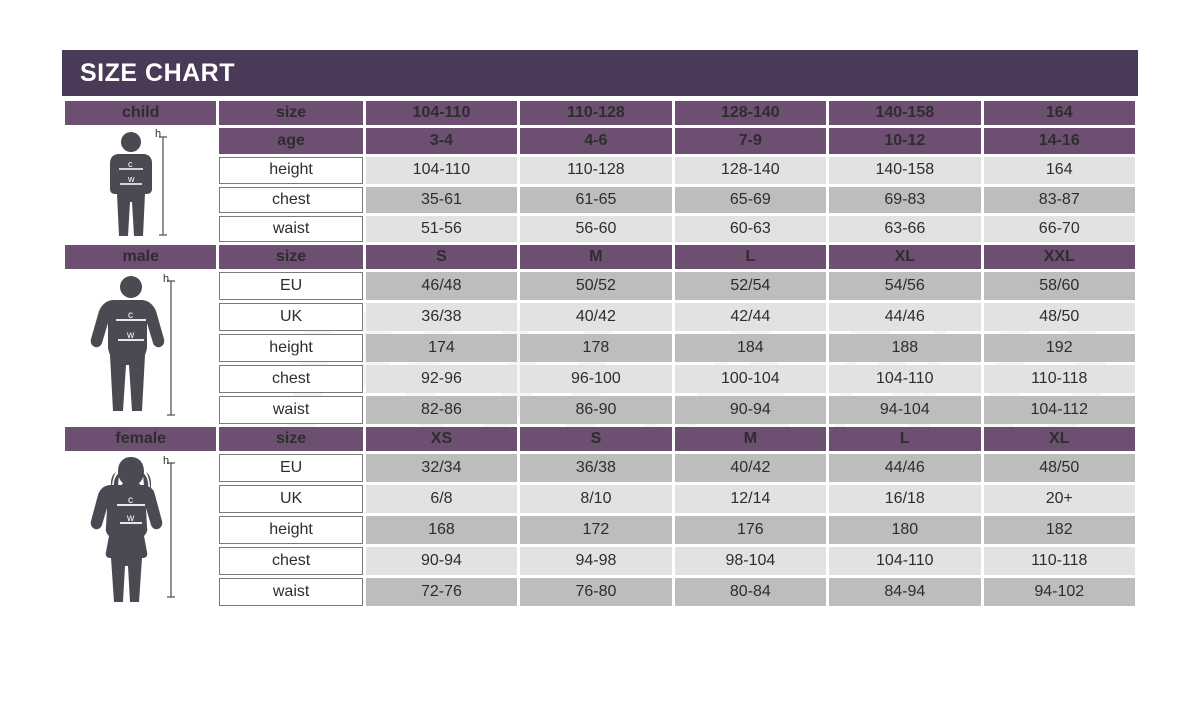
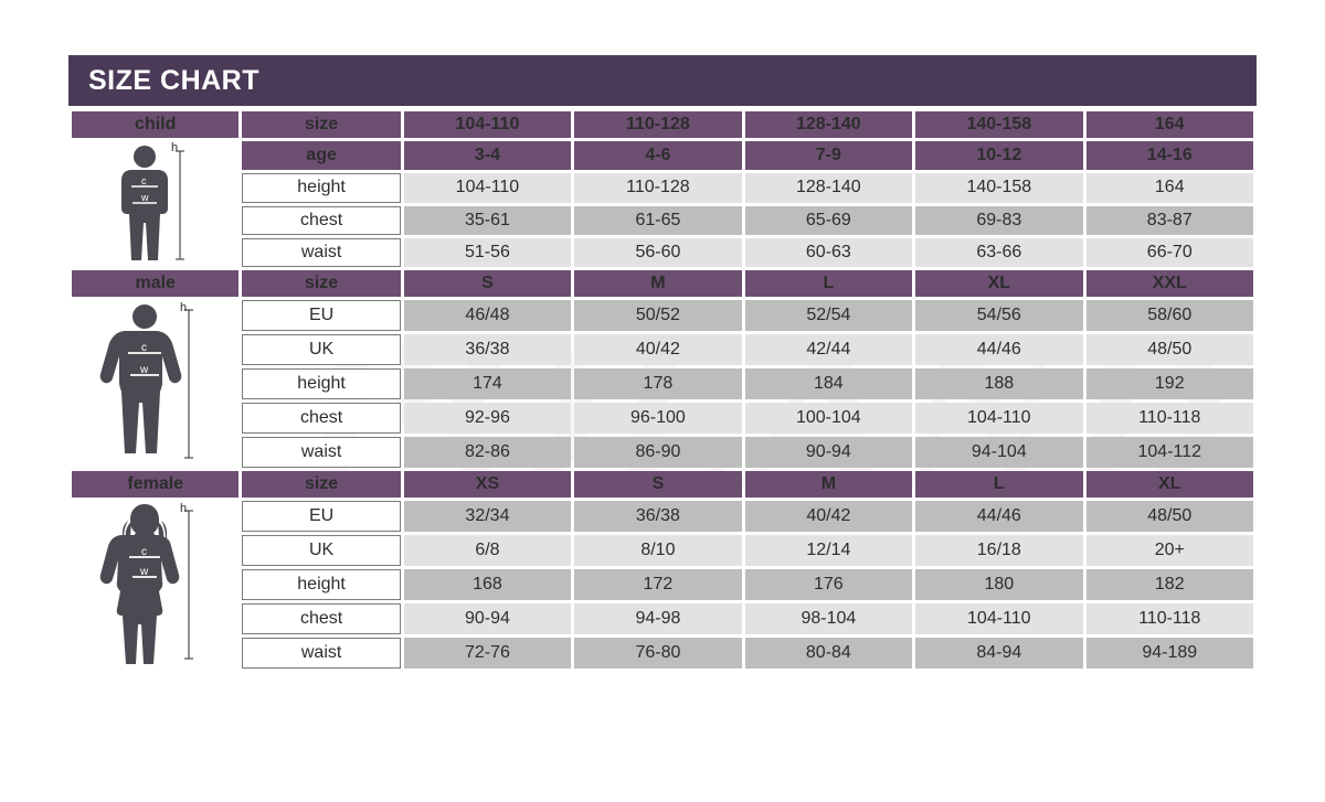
  SIZE CHART
  child	size	104-110	110-128	128-140	140-158	164
  c w h	age	3-4	4-6	7-9	10-12	14-16
  height	104-110	110-128	128-140	140-158	164
  chest	35-61	61-65	65-69	69-83	83-87
  waist	51-56	56-60	60-63	63-66	66-70
  male	size	S	M	L	XL	XXL
  c w h	EU	46/48	50/52	52/54	54/56	58/60
  UK	36/38	40/42	42/44	44/46	48/50
  height	174	178	184	188	192
  chest	92-96	96-100	100-104	104-110	110-118
  waist	82-86	86-90	90-94	94-104	104-112
  female	size	XS	S	M	L	XL
  c w h	EU	32/34	36/38	40/42	44/46	48/50
  UK	6/8	8/10	12/14	16/18	20+
  height	168	172	176	180	182
  chest	90-94	94-98	98-104	104-110	110-118
- waist	72-76	76-80	80-84	84-94	94-102
+ waist	72-76	76-80	80-84	84-94	94-189
